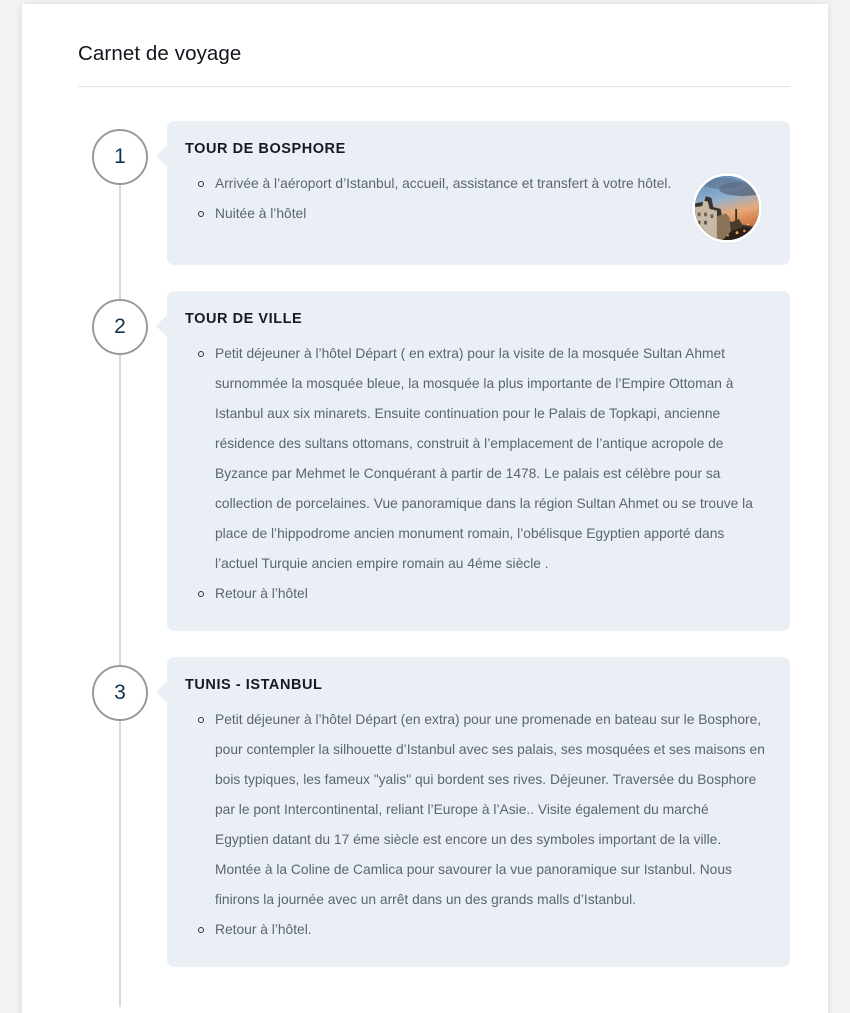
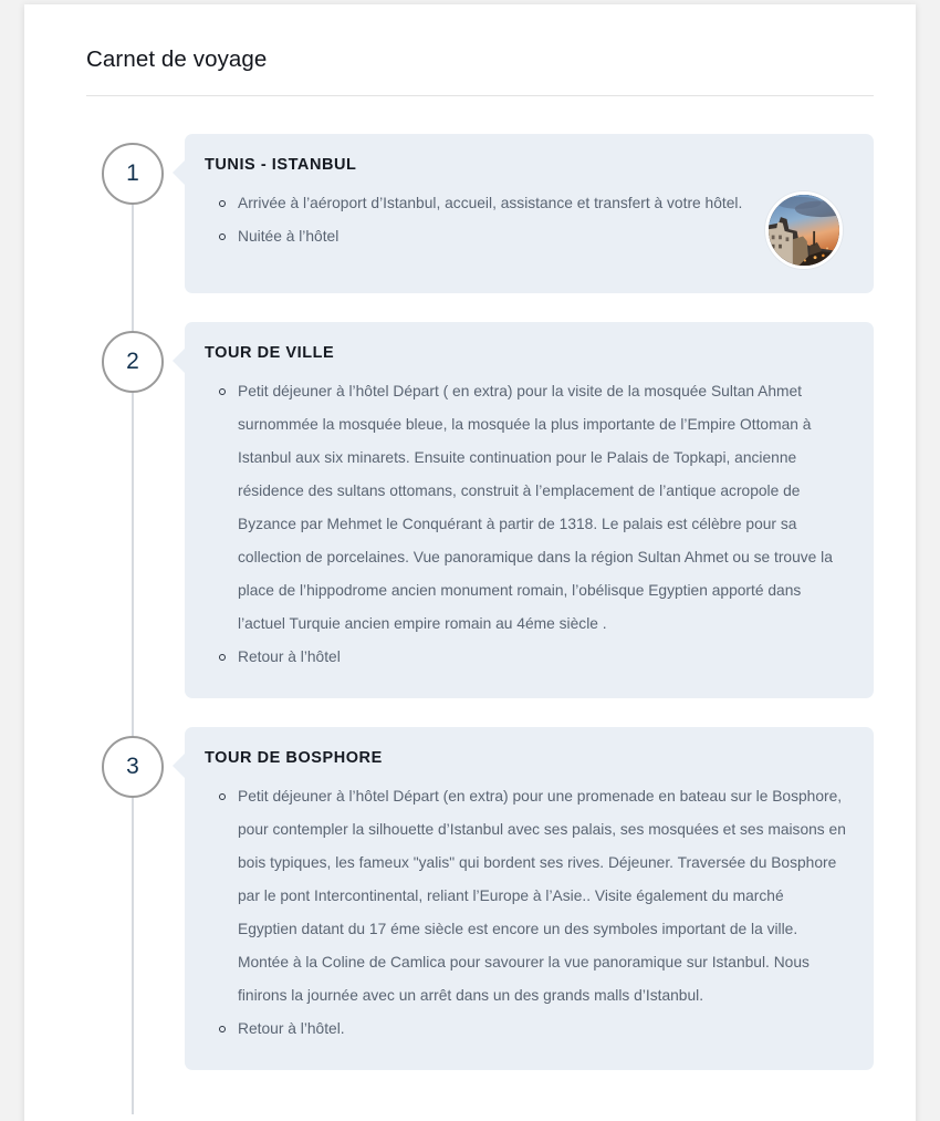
  Carnet de voyage
  1
- TOUR DE BOSPHORE
+ TUNIS - ISTANBUL
  Arrivée à l’aéroport d’Istanbul, accueil, assistance et transfert à votre hôtel.
  Nuitée à l’hôtel
  2
  TOUR DE VILLE
- Petit déjeuner à l’hôtel Départ ( en extra) pour la visite de la mosquée Sultan Ahmet surnommée la mosquée bleue, la mosquée la plus importante de l’Empire Ottoman à Istanbul aux six minarets. Ensuite continuation pour le Palais de Topkapi, ancienne résidence des sultans ottomans, construit à l’emplacement de l’antique acropole de Byzance par Mehmet le Conquérant à partir de 1478. Le palais est célèbre pour sa collection de porcelaines. Vue panoramique dans la région Sultan Ahmet ou se trouve la place de l’hippodrome ancien monument romain, l’obélisque Egyptien apporté dans l’actuel Turquie ancien empire romain au 4éme siècle .
+ Petit déjeuner à l’hôtel Départ ( en extra) pour la visite de la mosquée Sultan Ahmet surnommée la mosquée bleue, la mosquée la plus importante de l’Empire Ottoman à Istanbul aux six minarets. Ensuite continuation pour le Palais de Topkapi, ancienne résidence des sultans ottomans, construit à l’emplacement de l’antique acropole de Byzance par Mehmet le Conquérant à partir de 1318. Le palais est célèbre pour sa collection de porcelaines. Vue panoramique dans la région Sultan Ahmet ou se trouve la place de l’hippodrome ancien monument romain, l’obélisque Egyptien apporté dans l’actuel Turquie ancien empire romain au 4éme siècle .
  Retour à l’hôtel
  3
- TUNIS - ISTANBUL
+ TOUR DE BOSPHORE
  Petit déjeuner à l’hôtel Départ (en extra) pour une promenade en bateau sur le Bosphore, pour contempler la silhouette d’Istanbul avec ses palais, ses mosquées et ses maisons en bois typiques, les fameux "yalis" qui bordent ses rives. Déjeuner. Traversée du Bosphore par le pont Intercontinental, reliant l’Europe à l’Asie.. Visite également du marché Egyptien datant du 17 éme siècle est encore un des symboles important de la ville. Montée à la Coline de Camlica pour savourer la vue panoramique sur Istanbul. Nous finirons la journée avec un arrêt dans un des grands malls d’Istanbul.
  Retour à l’hôtel.
